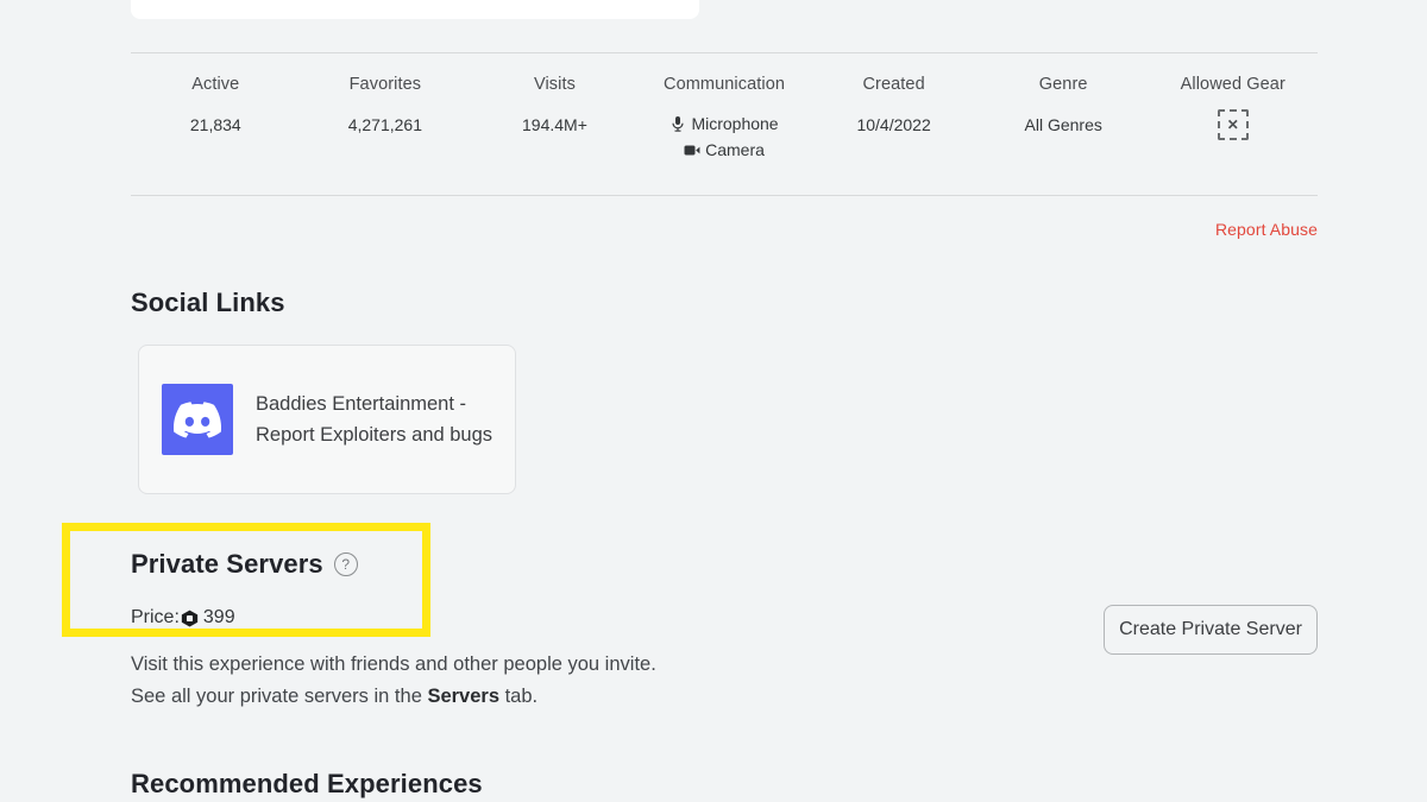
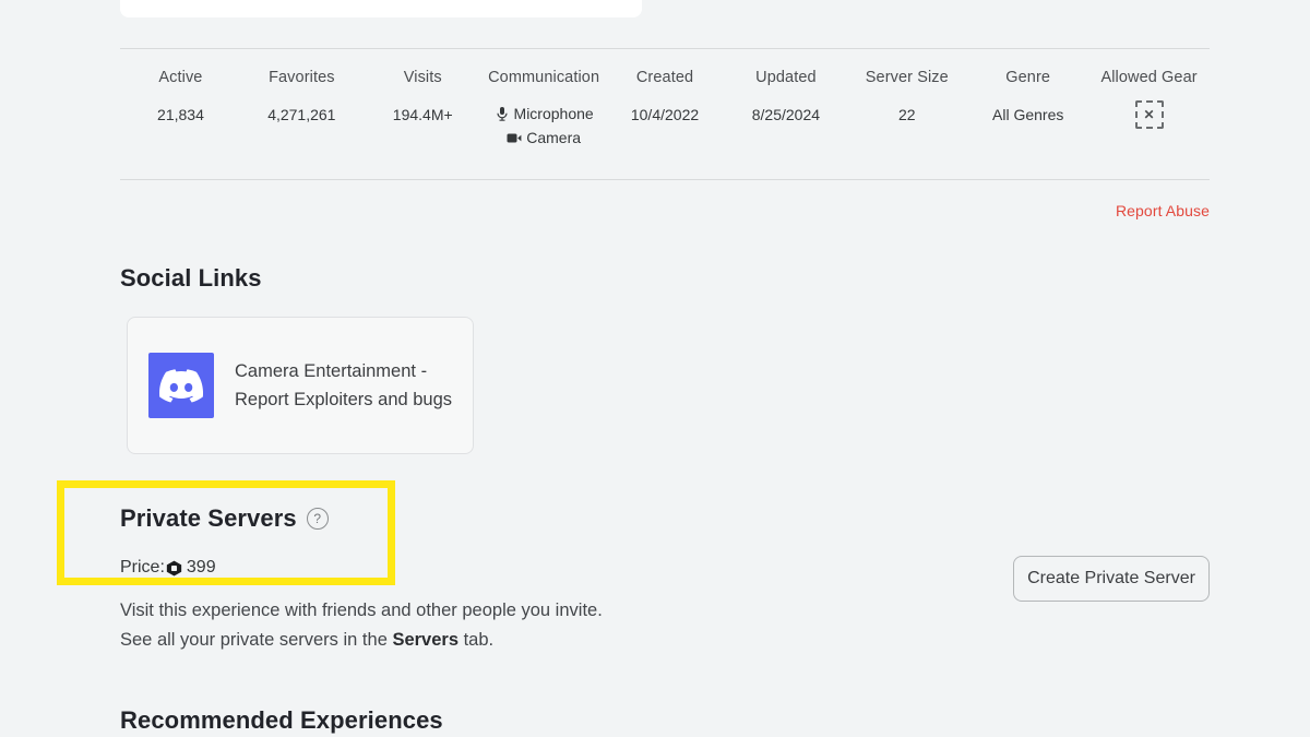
  Active
  21,834
  Favorites
  4,271,261
  Visits
  194.4M+
  Communication
  Microphone
  Camera
  Created
  10/4/2022
+ Updated
+ 8/25/2024
+ Server Size
+ 22
  Genre
  All Genres
  Allowed Gear
  ✕
  Report Abuse
  Social Links
- Baddies Entertainment - Report Exploiters and bugs
+ Camera Entertainment - Report Exploiters and bugs
  Private Servers
  ?
  Price:
  399
  Visit this experience with friends and other people you invite.
  See all your private servers in the Servers tab.
  Create Private Server
  Recommended Experiences
